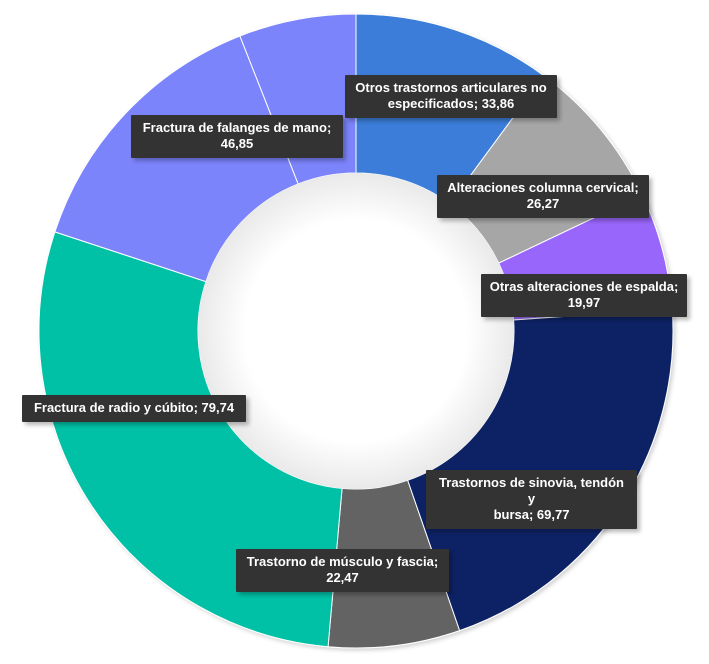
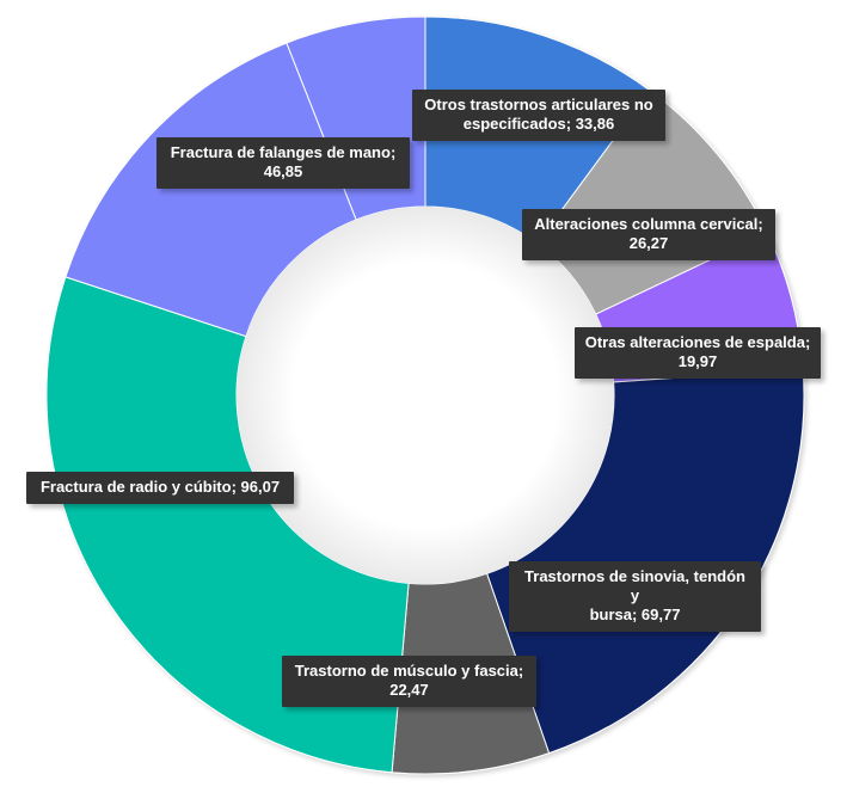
  Otros trastornos articulares no
  especificados; 33,86
  Alteraciones columna cervical;
  26,27
  Otras alteraciones de espalda;
  19,97
  Trastornos de sinovia, tendón y
  bursa; 69,77
  Trastorno de músculo y fascia;
  22,47
- Fractura de radio y cúbito; 79,74
+ Fractura de radio y cúbito; 96,07
  Fractura de falanges de mano;
  46,85
